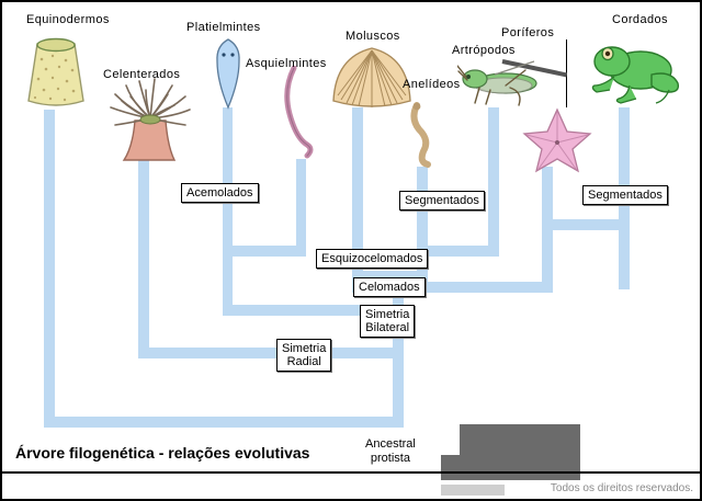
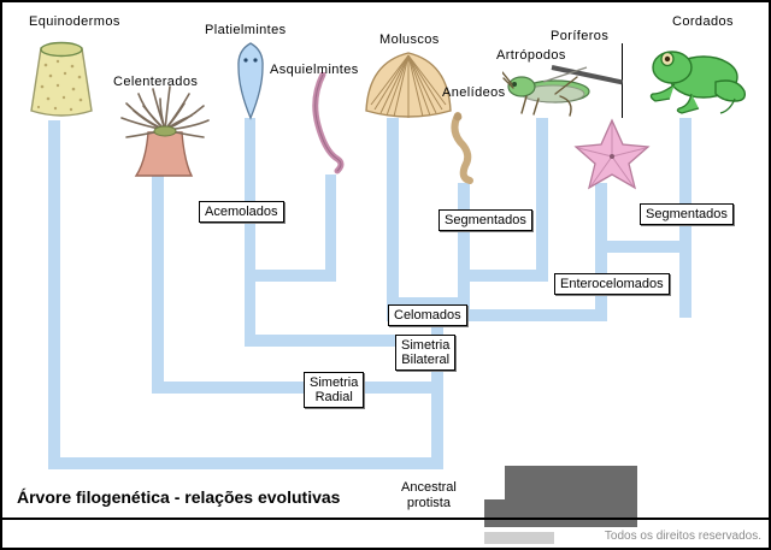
  Equinodermos
  Celenterados
  Platielmintes
  Asquielmintes
  Moluscos
  Anelídeos
  Artrópodos
  Poríferos
  Cordados
  Acemolados
- Esquizocelomados
  Segmentados
  Segmentados
+ Enterocelomados
  Celomados
  Simetria
  Bilateral
  Simetria
  Radial
  Ancestral
  protista
  Árvore filogenética - relações evolutivas
  Todos os direitos reservados.
